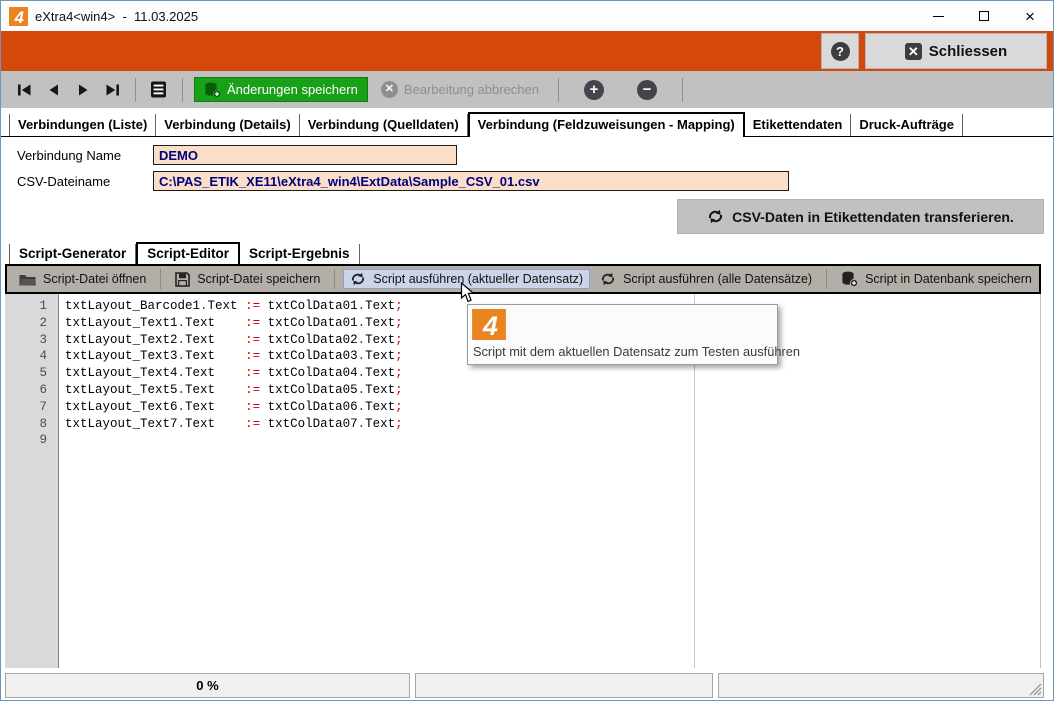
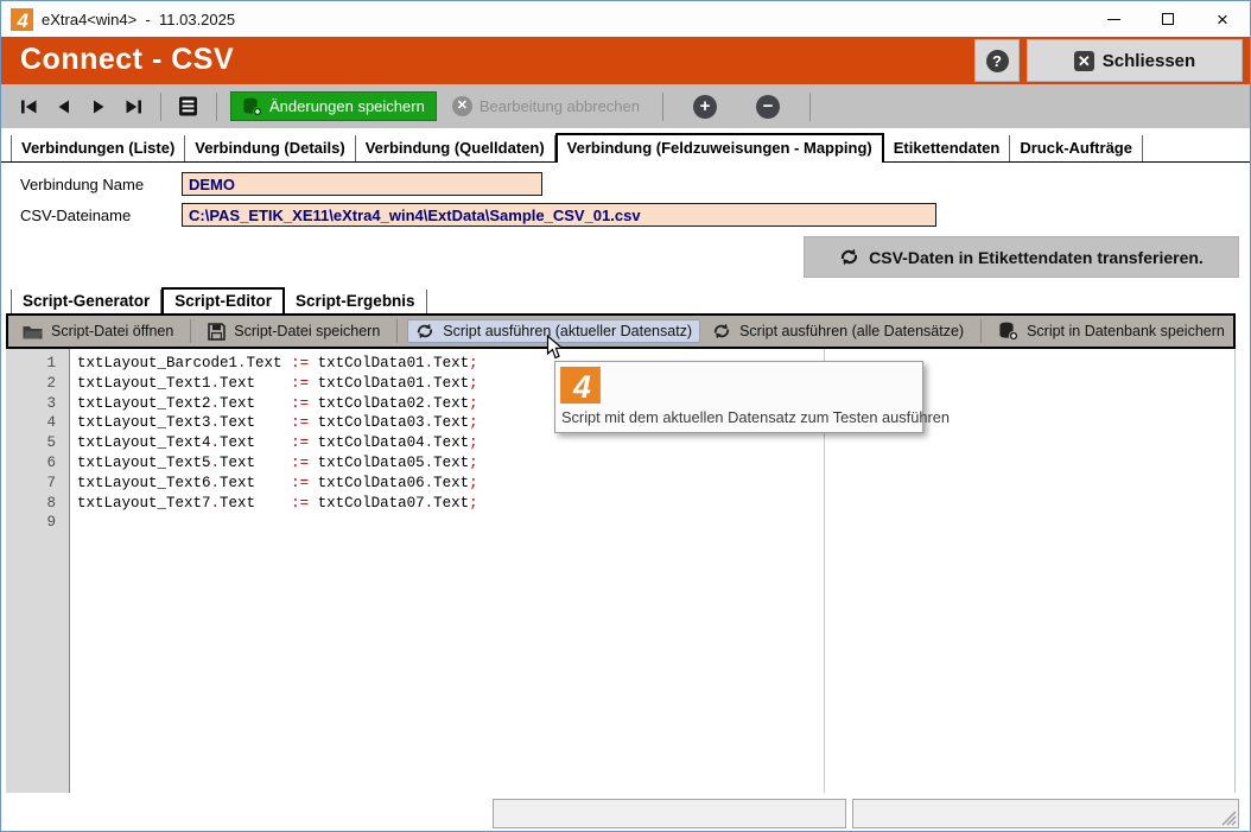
  4
  eXtra4<win4> - 11.03.2025
  ×
+ Connect - CSV
  ?
  ✕
  Schliessen
  Änderungen speichern
  ✕
  Bearbeitung abbrechen
  +
  −
  Verbindungen (Liste)
  Verbindung (Details)
  Verbindung (Quelldaten)
  Verbindung (Feldzuweisungen - Mapping)
  Etikettendaten
  Druck-Aufträge
  Verbindung Name
  DEMO
  CSV-Dateiname
  C:\PAS_ETIK_XE11\eXtra4_win4\ExtData\Sample_CSV_01.csv
  CSV-Daten in Etikettendaten transferieren.
  Script-Generator
  Script-Editor
  Script-Ergebnis
  Script-Datei öffnen
  Script-Datei speichern
  Script ausführen (aktueller Datensatz)
  Script ausführen (alle Datensätze)
  Script in Datenbank speichern
  1
  txtLayout_Barcode1.Text := txtColData01.Text;
  2
  txtLayout_Text1.Text := txtColData01.Text;
  3
  txtLayout_Text2.Text := txtColData02.Text;
  4
  txtLayout_Text3.Text := txtColData03.Text;
  5
  txtLayout_Text4.Text := txtColData04.Text;
  6
  txtLayout_Text5.Text := txtColData05.Text;
  7
  txtLayout_Text6.Text := txtColData06.Text;
  8
  txtLayout_Text7.Text := txtColData07.Text;
  9
- 0 %
  4
  Script mit dem aktuellen Datensatz zum Testen ausführen
